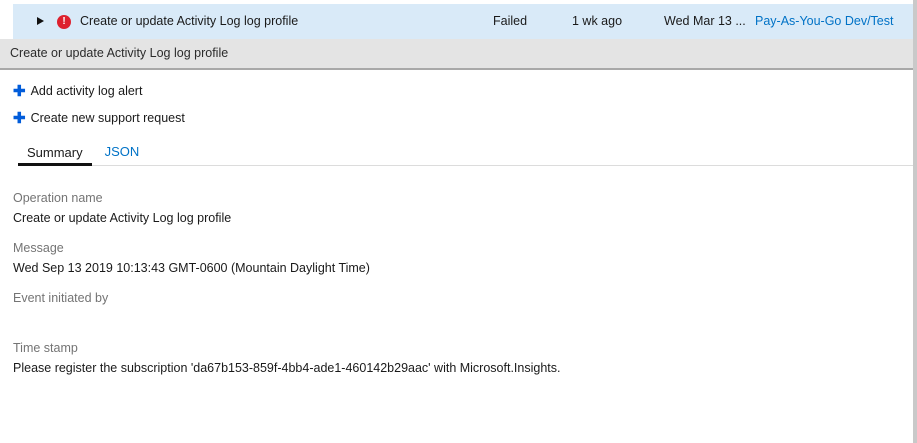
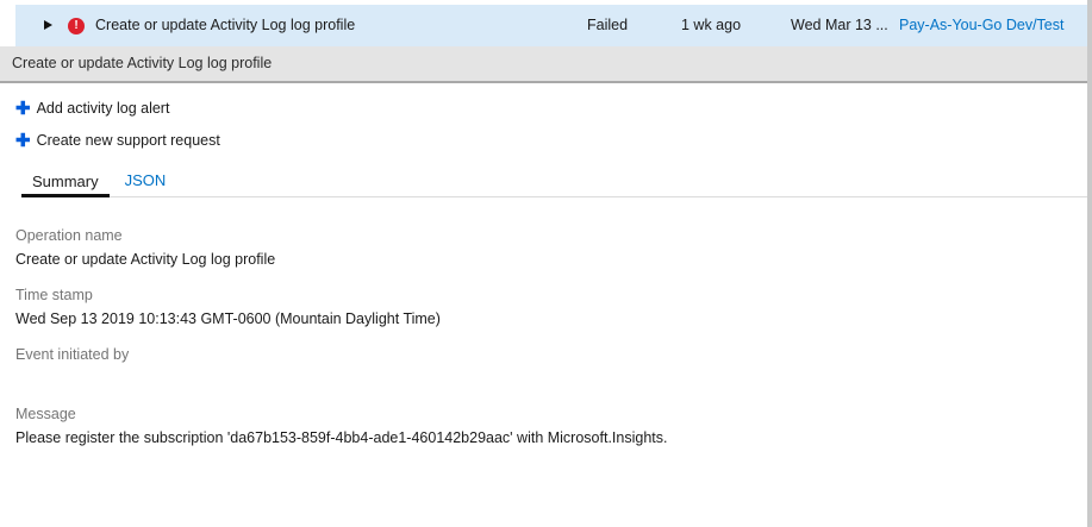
  !
  Create or update Activity Log log profile
  Failed
  1 wk ago
  Wed Mar 13 ...
  Pay-As-You-Go Dev/Test
  Create or update Activity Log log profile
  ✚ Add activity log alert
  ✚ Create new support request
  Summary
  JSON
  Operation name
  Create or update Activity Log log profile
- Message
+ Time stamp
  Wed Sep 13 2019 10:13:43 GMT-0600 (Mountain Daylight Time)
  Event initiated by
- Time stamp
+ Message
  Please register the subscription 'da67b153-859f-4bb4-ade1-460142b29aac' with Microsoft.Insights.
